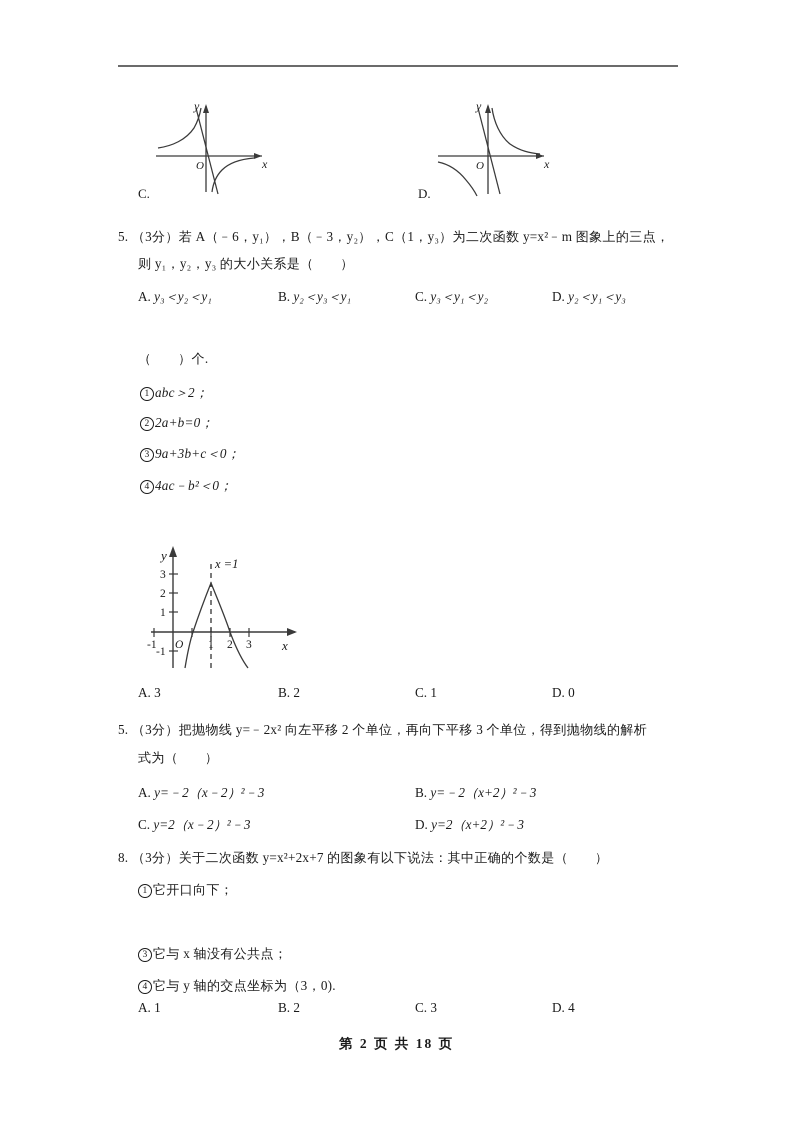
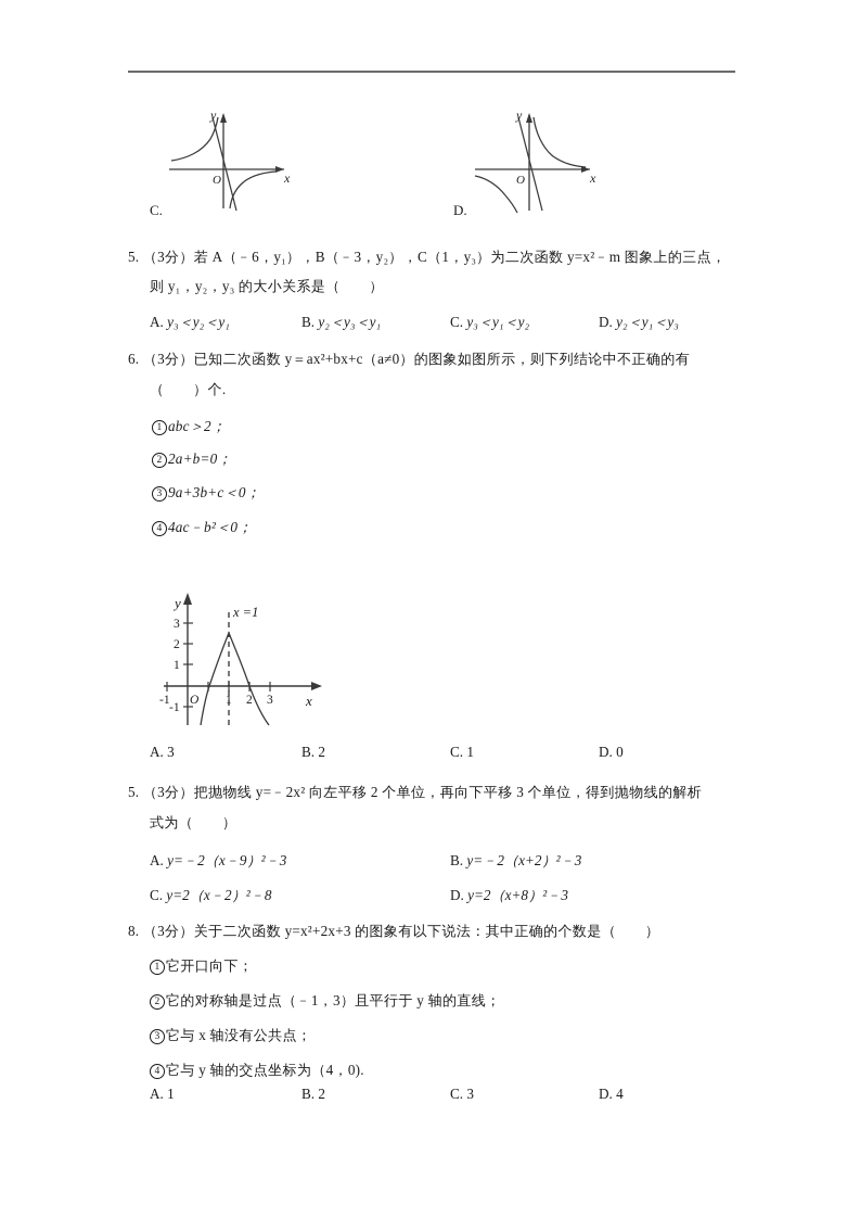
  y
  x
  O
  C.
  y
  x
  O
  D.
  5. （3分）若 A（﹣6，y₁），B（﹣3，y₂），C（1，y₃）为二次函数 y=x²﹣m 图象上的三点，
  则 y₁，y₂，y₃ 的大小关系是（ ）
  A. y₃＜y₂＜y₁
  B. y₂＜y₃＜y₁
  C. y₃＜y₁＜y₂
  D. y₂＜y₁＜y₃
+ 6. （3分）已知二次函数 y＝ax²+bx+c（a≠0）的图象如图所示，则下列结论中不正确的有
  （ ）个.
  1 abc＞2；
  2 2a+b=0；
  3 9a+3b+c＜0；
  4 4ac﹣b²＜0；
  3
  2
  1
  -1
  -1
  1
  2
  3
  O
  y
  x
  x =1
  A. 3
  B. 2
  C. 1
  D. 0
  5. （3分）把抛物线 y=﹣2x² 向左平移 2 个单位，再向下平移 3 个单位，得到抛物线的解析
  式为（ ）
- A. y=﹣2（x﹣2）²﹣3
+ A. y=﹣2（x﹣9）²﹣3
  B. y=﹣2（x+2）²﹣3
- C. y=2（x﹣2）²﹣3
+ C. y=2（x﹣2）²﹣8
- D. y=2（x+2）²﹣3
+ D. y=2（x+8）²﹣3
- 8. （3分）关于二次函数 y=x²+2x+7 的图象有以下说法：其中正确的个数是（ ）
+ 8. （3分）关于二次函数 y=x²+2x+3 的图象有以下说法：其中正确的个数是（ ）
  1 它开口向下；
+ 2 它的对称轴是过点（﹣1，3）且平行于 y 轴的直线；
  3 它与 x 轴没有公共点；
- 4 它与 y 轴的交点坐标为（3，0).
+ 4 它与 y 轴的交点坐标为（4，0).
  A. 1
  B. 2
  C. 3
  D. 4
- 第 2 页 共 18 页
